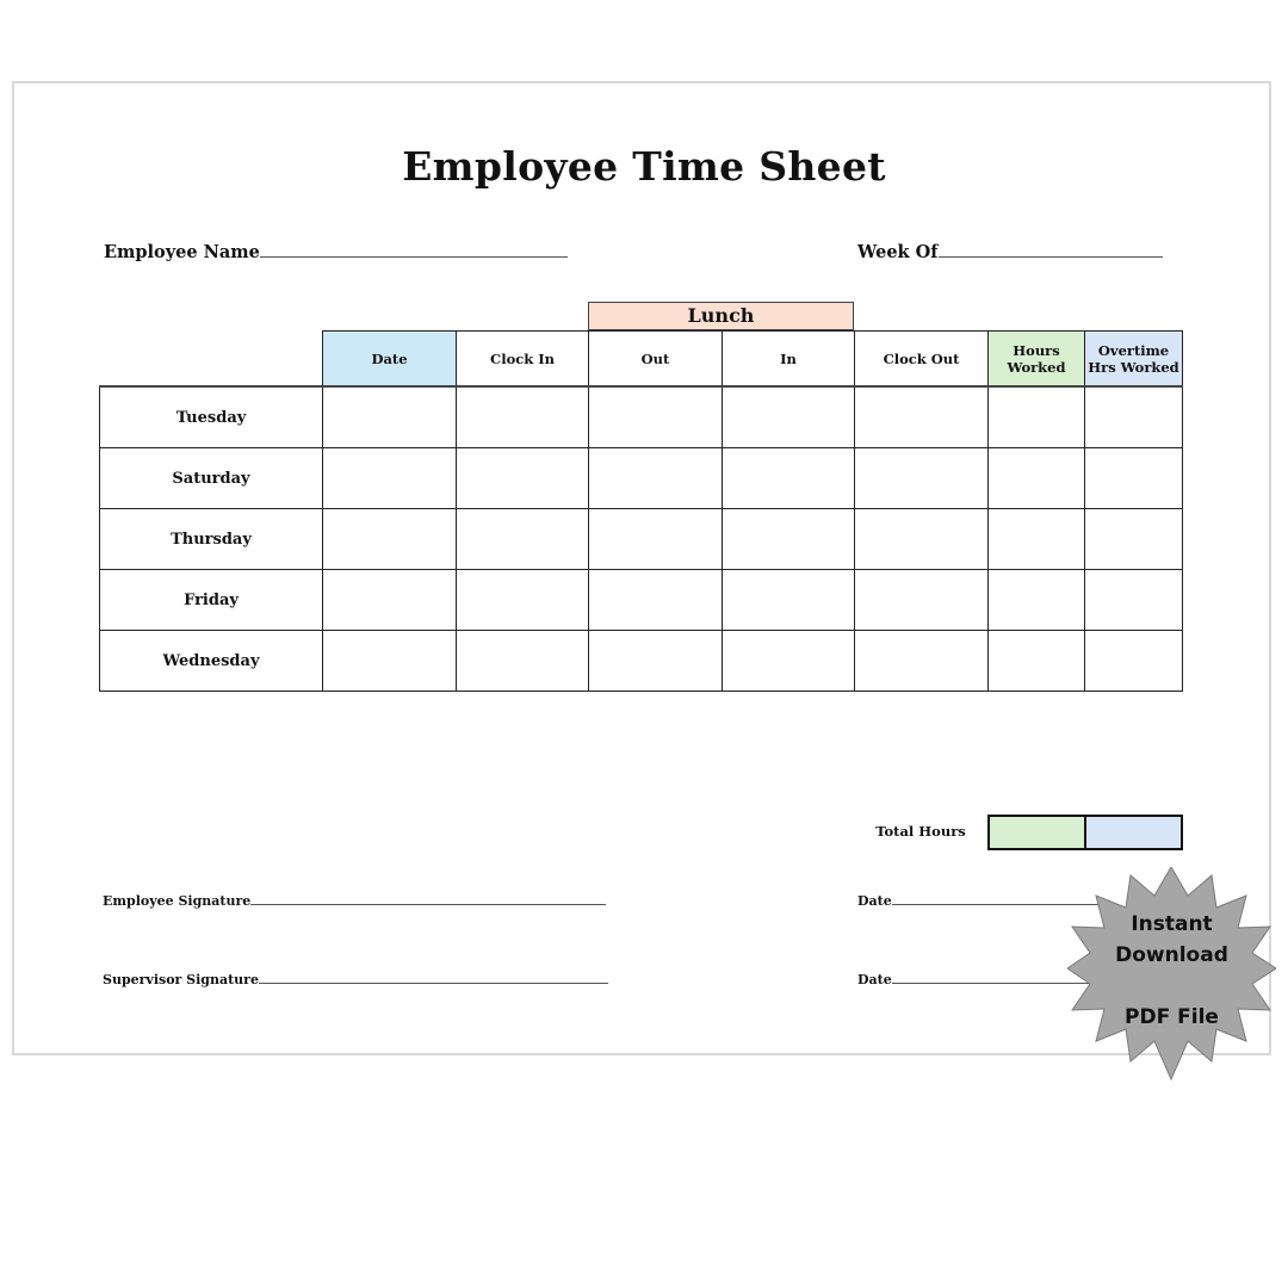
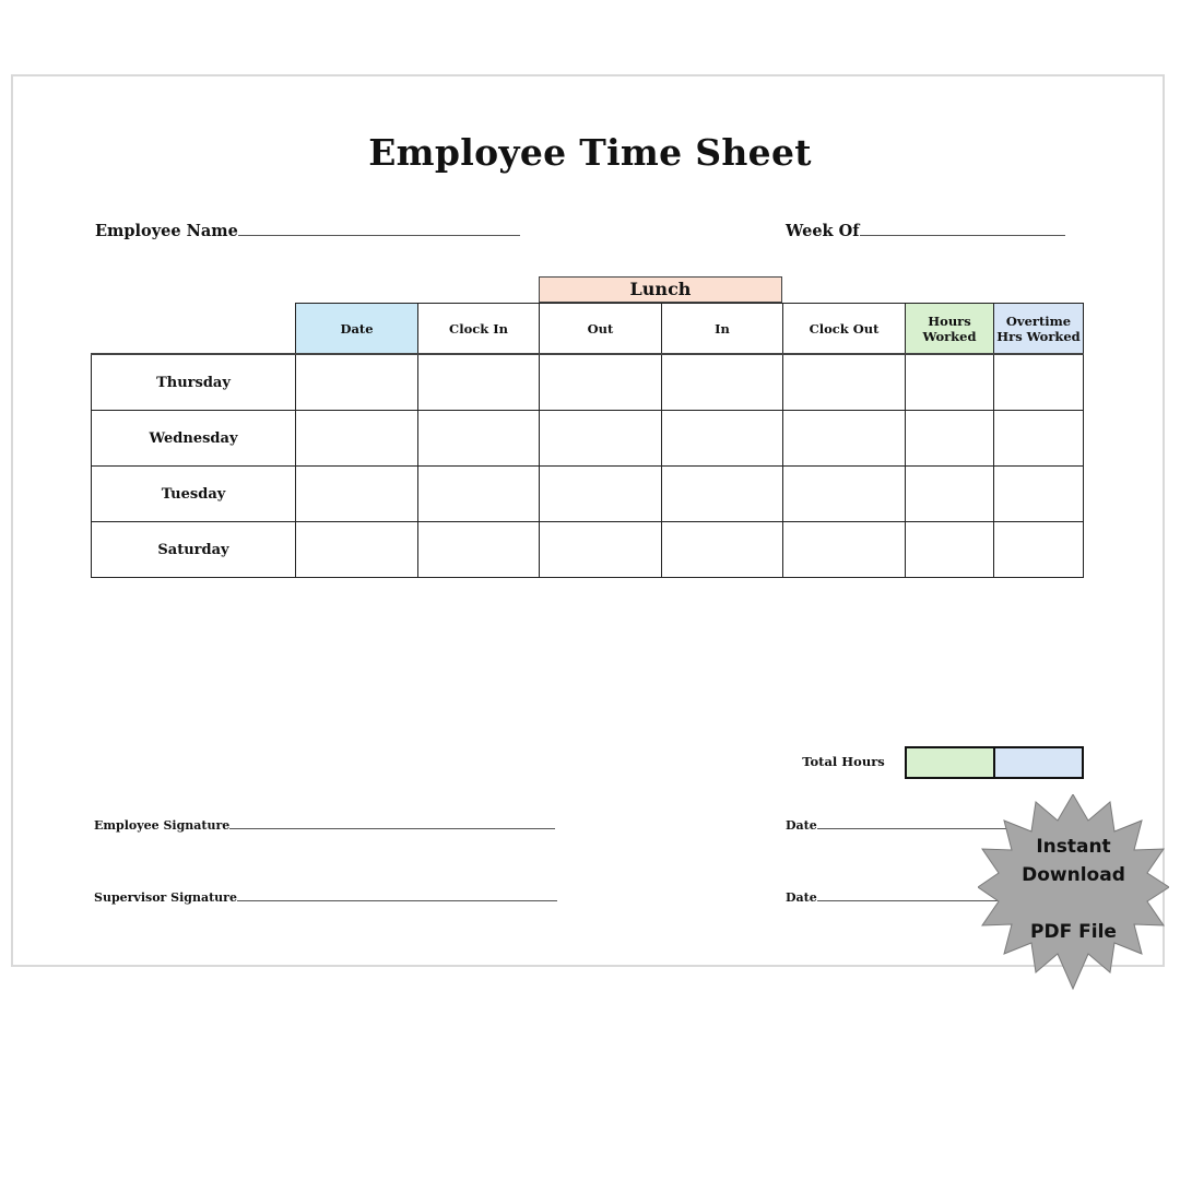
  Employee Time Sheet
  Employee Name
  Week Of
  Lunch
  	Date	Clock In	Out	In	Clock Out	HoursWorked	OvertimeHrs Worked
- Tuesday
+ Thursday
- Saturday
+ Wednesday
- Thursday
+ Tuesday
- Friday
- Wednesday
+ Saturday
  Total Hours
  Employee Signature
  Supervisor Signature
  Date
  Date
  Instant
  Download
  PDF File
